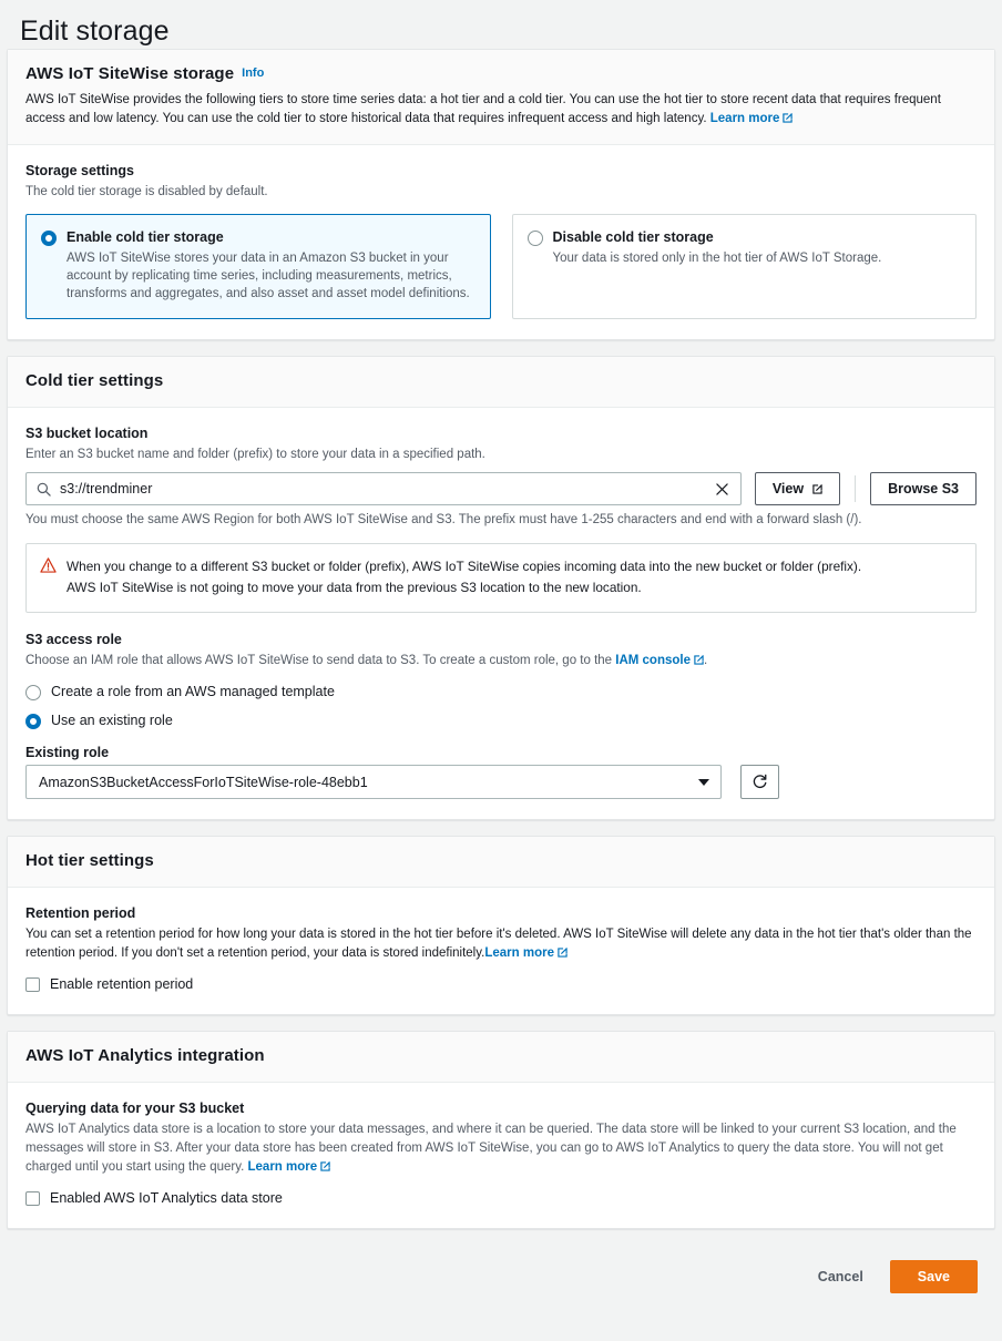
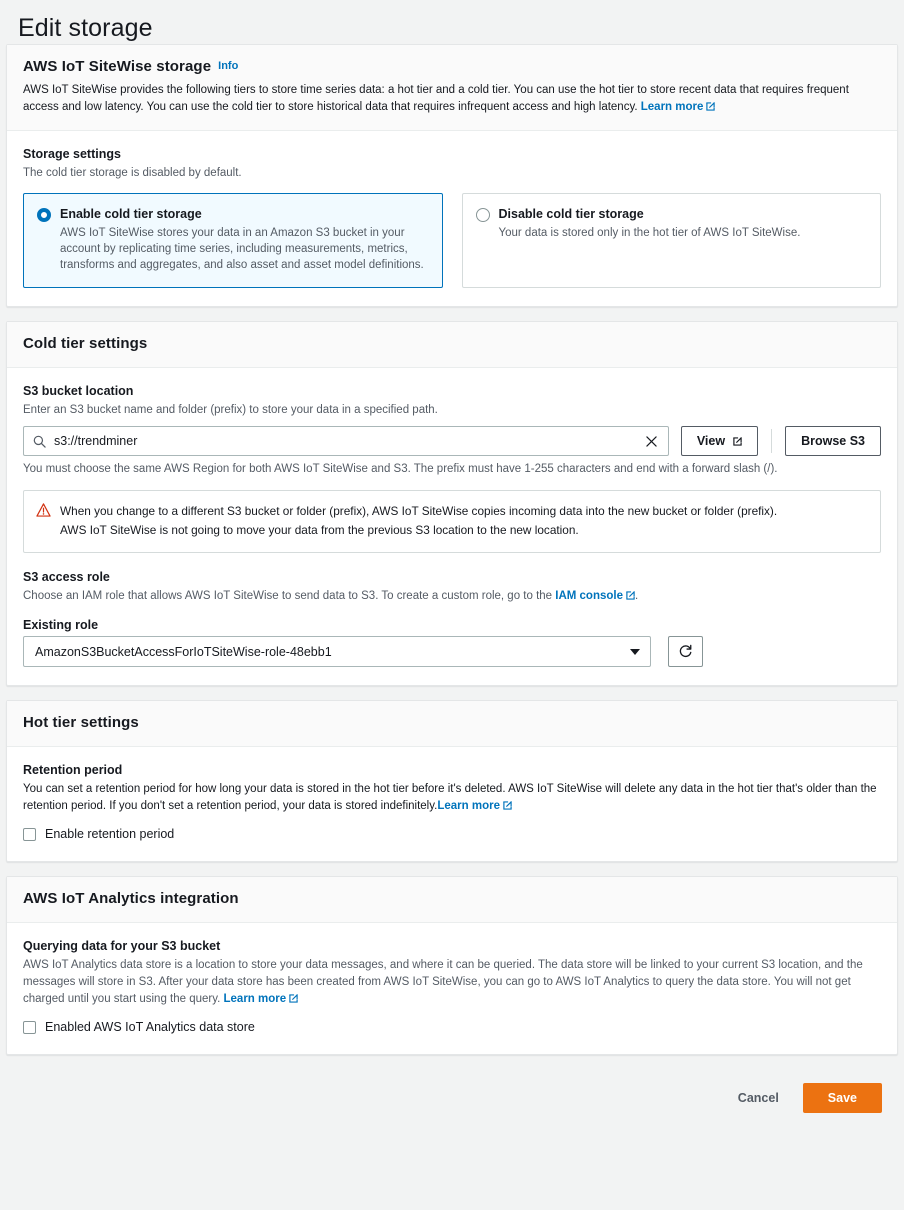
  Edit storage
  AWS IoT SiteWise storage Info
  AWS IoT SiteWise provides the following tiers to store time series data: a hot tier and a cold tier. You can use the hot tier to store recent data that requires frequent access and low latency. You can use the cold tier to store historical data that requires infrequent access and high latency. Learn more
  Storage settings
  The cold tier storage is disabled by default.
  Enable cold tier storage
  AWS IoT SiteWise stores your data in an Amazon S3 bucket in your account by replicating time series, including measurements, metrics, transforms and aggregates, and also asset and asset model definitions.
  Disable cold tier storage
- Your data is stored only in the hot tier of AWS IoT Storage.
+ Your data is stored only in the hot tier of AWS IoT SiteWise.
  Cold tier settings
  S3 bucket location
  Enter an S3 bucket name and folder (prefix) to store your data in a specified path.
  s3://trendminer
  View
  Browse S3
  You must choose the same AWS Region for both AWS IoT SiteWise and S3. The prefix must have 1-255 characters and end with a forward slash (/).
  When you change to a different S3 bucket or folder (prefix), AWS IoT SiteWise copies incoming data into the new bucket or folder (prefix).
  AWS IoT SiteWise is not going to move your data from the previous S3 location to the new location.
  S3 access role
  Choose an IAM role that allows AWS IoT SiteWise to send data to S3. To create a custom role, go to the IAM console .
- Create a role from an AWS managed template
- Use an existing role
  Existing role
  AmazonS3BucketAccessForIoTSiteWise-role-48ebb1
  Hot tier settings
  Retention period
  You can set a retention period for how long your data is stored in the hot tier before it's deleted. AWS IoT SiteWise will delete any data in the hot tier that's older than the retention period. If you don't set a retention period, your data is stored indefinitely.Learn more
  Enable retention period
  AWS IoT Analytics integration
  Querying data for your S3 bucket
  AWS IoT Analytics data store is a location to store your data messages, and where it can be queried. The data store will be linked to your current S3 location, and the messages will store in S3. After your data store has been created from AWS IoT SiteWise, you can go to AWS IoT Analytics to query the data store. You will not get charged until you start using the query. Learn more
  Enabled AWS IoT Analytics data store
  Cancel
  Save
